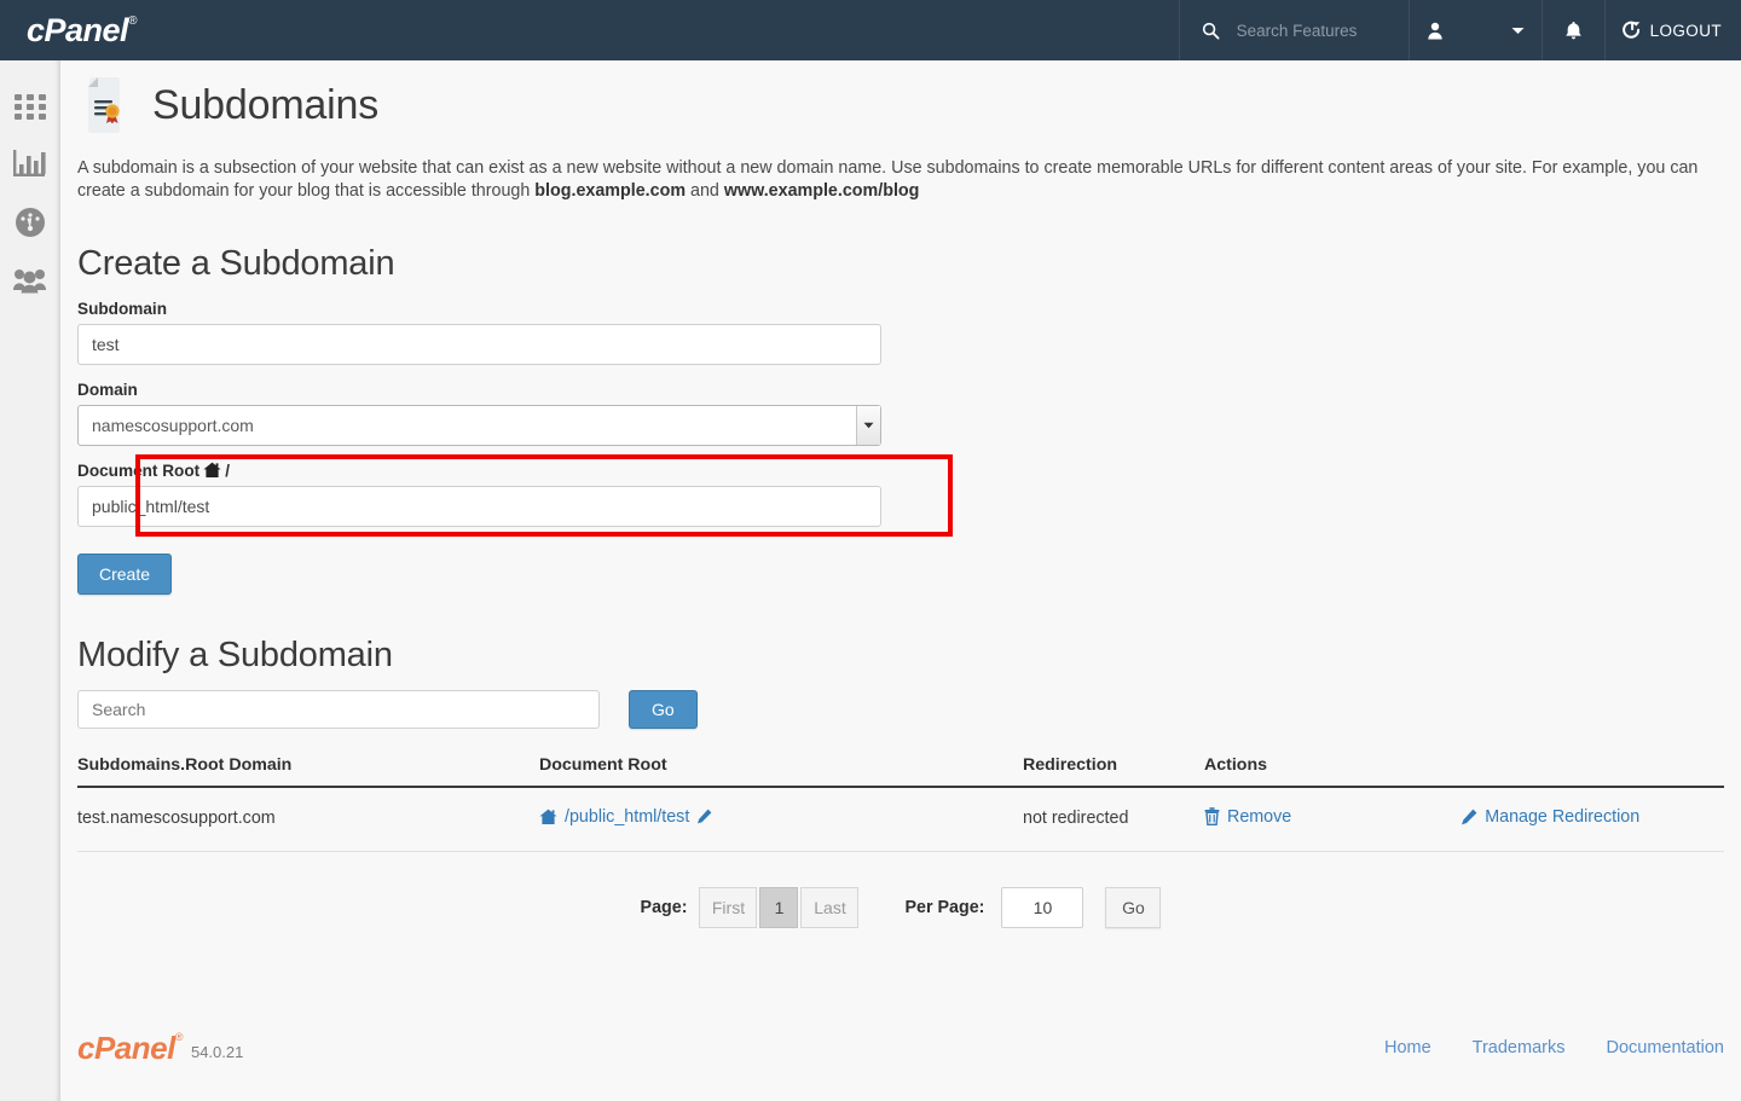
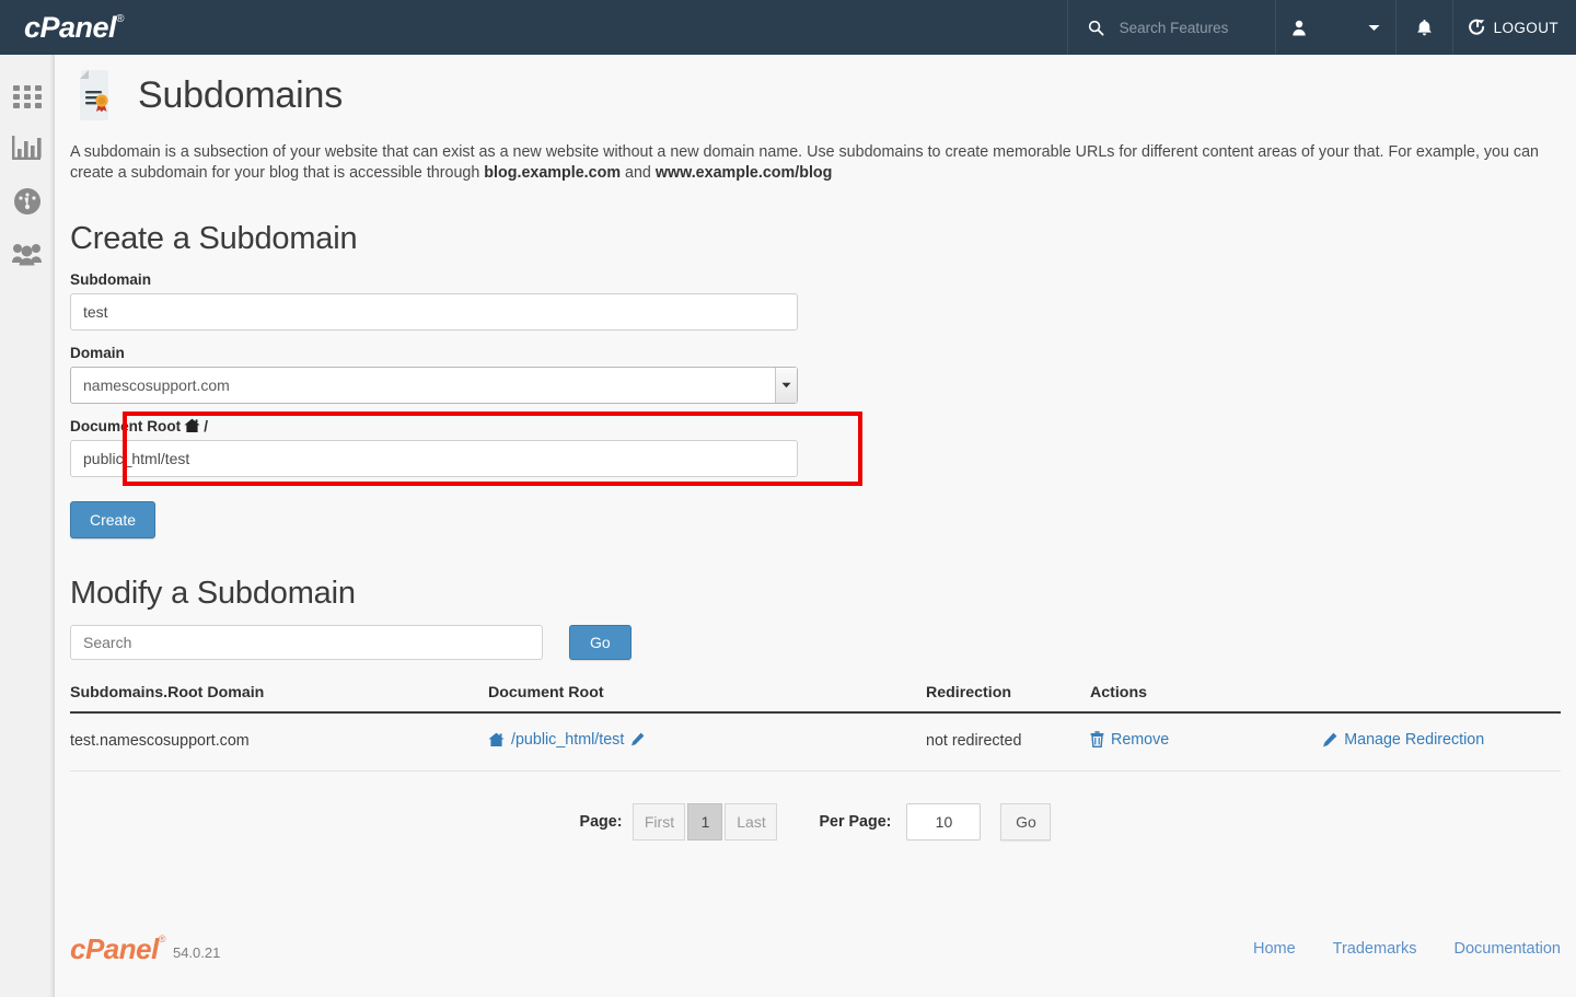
  cPanel
  ®
  Search Features
  LOGOUT
  Subdomains
- A subdomain is a subsection of your website that can exist as a new website without a new domain name. Use subdomains to create memorable URLs for different content areas of your site. For example, you can create a subdomain for your blog that is accessible through blog.example.com and www.example.com/blog
+ A subdomain is a subsection of your website that can exist as a new website without a new domain name. Use subdomains to create memorable URLs for different content areas of your that. For example, you can create a subdomain for your blog that is accessible through blog.example.com and www.example.com/blog
  Create a Subdomain
  Subdomain
  test
  Domain
  namescosupport.com
  Document Root
  /
  public_html/test
  Create
  Modify a Subdomain
  Search
  Go
  Subdomains.Root Domain	Document Root	Redirection	Actions
  test.namescosupport.com	/public_html/test	not redirected	Remove Manage Redirection
  Page:
  First
  1
  Last
  Per Page:
  10
  Go
  cPanel
  ®
  54.0.21
  Home
  Trademarks
  Documentation
